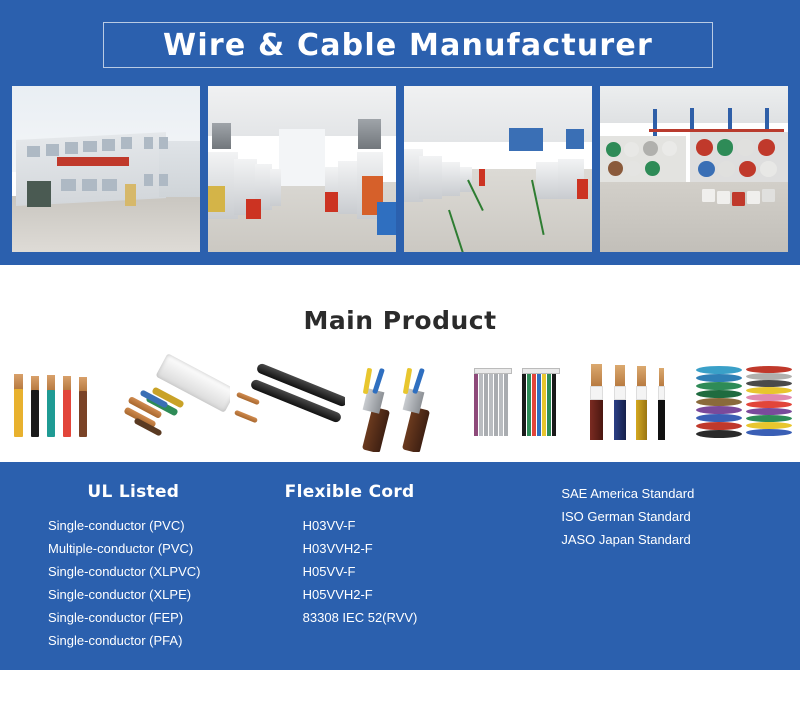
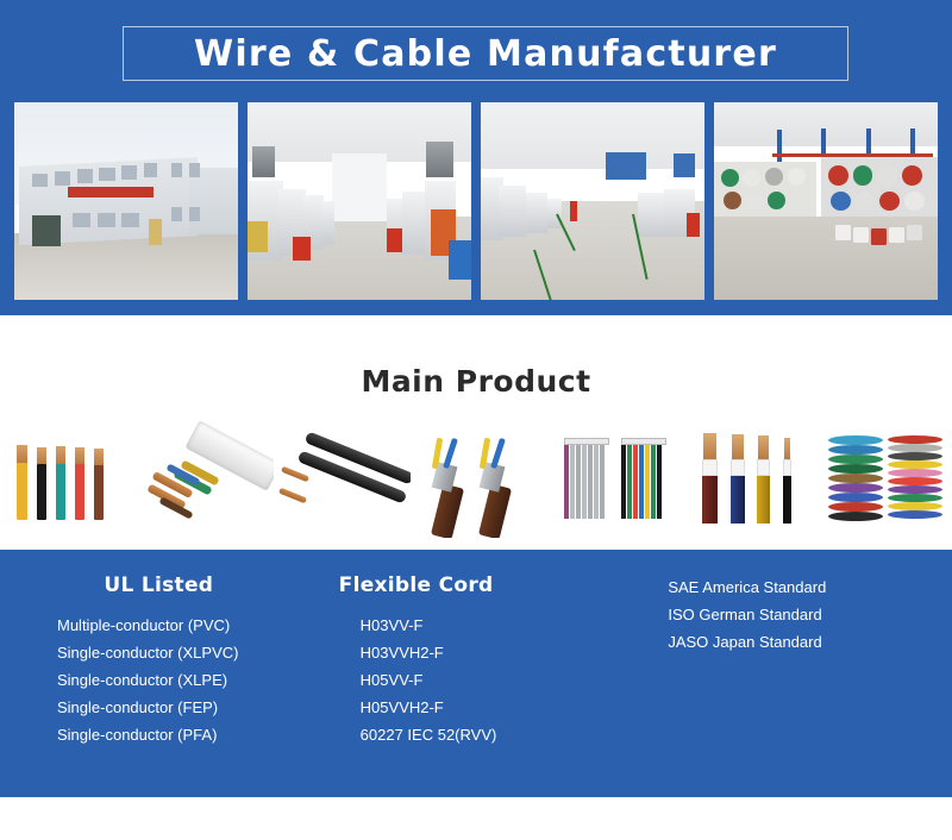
  Wire & Cable Manufacturer
  Main Product
  UL Listed
- Single-conductor (PVC)
  Multiple-conductor (PVC)
  Single-conductor (XLPVC)
  Single-conductor (XLPE)
  Single-conductor (FEP)
  Single-conductor (PFA)
  Flexible Cord
  H03VV-F
  H03VVH2-F
  H05VV-F
  H05VVH2-F
- 83308 IEC 52(RVV)
+ 60227 IEC 52(RVV)
  SAE America Standard
  ISO German Standard
  JASO Japan Standard
